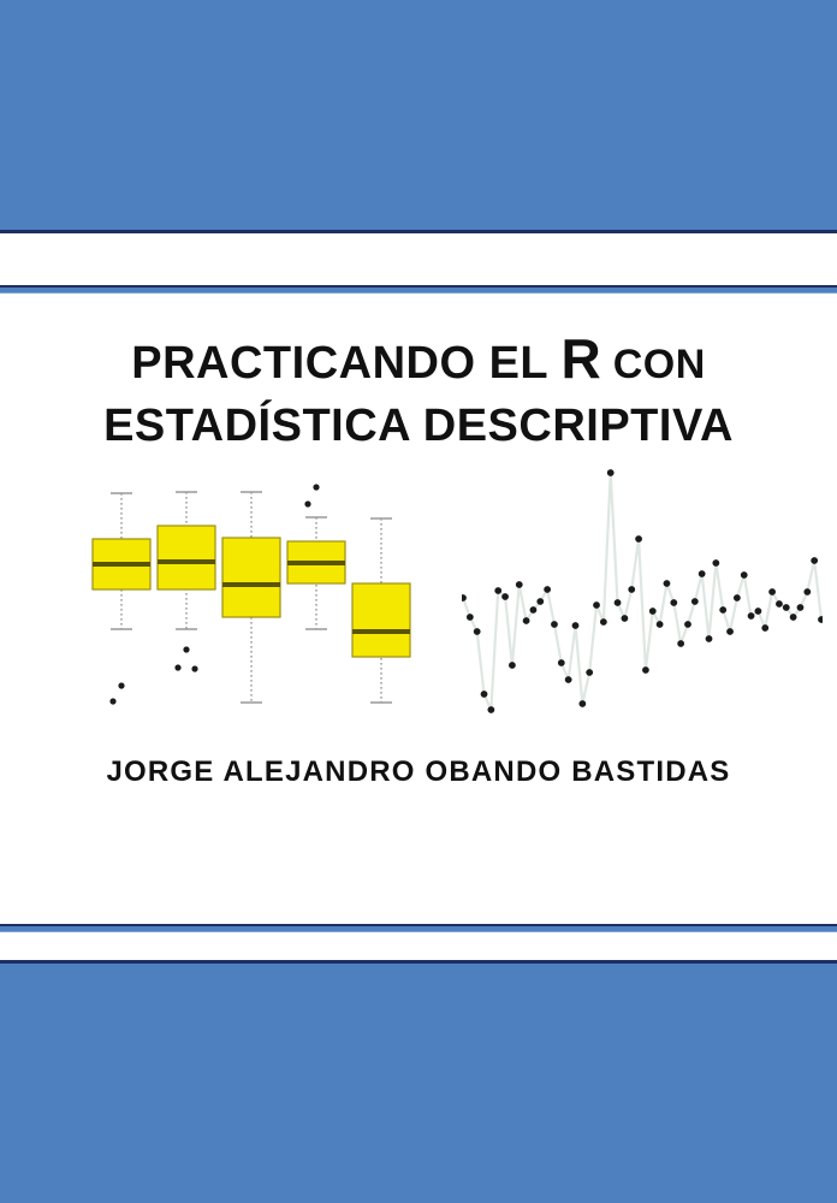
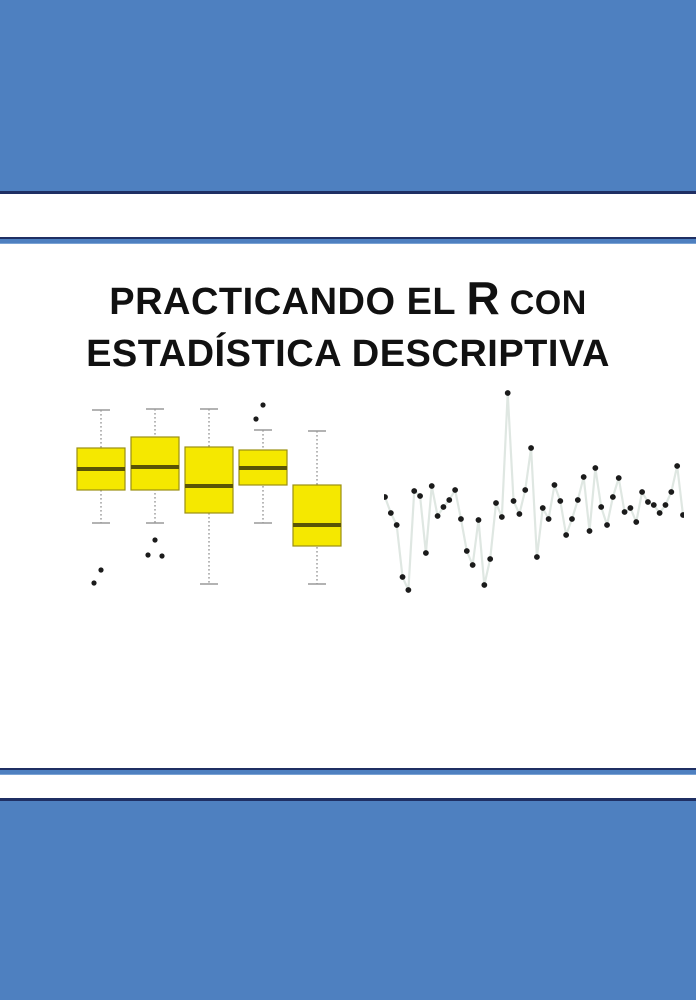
  PRACTICANDO EL R CON
  ESTADÍSTICA DESCRIPTIVA
- JORGE ALEJANDRO OBANDO BASTIDAS
